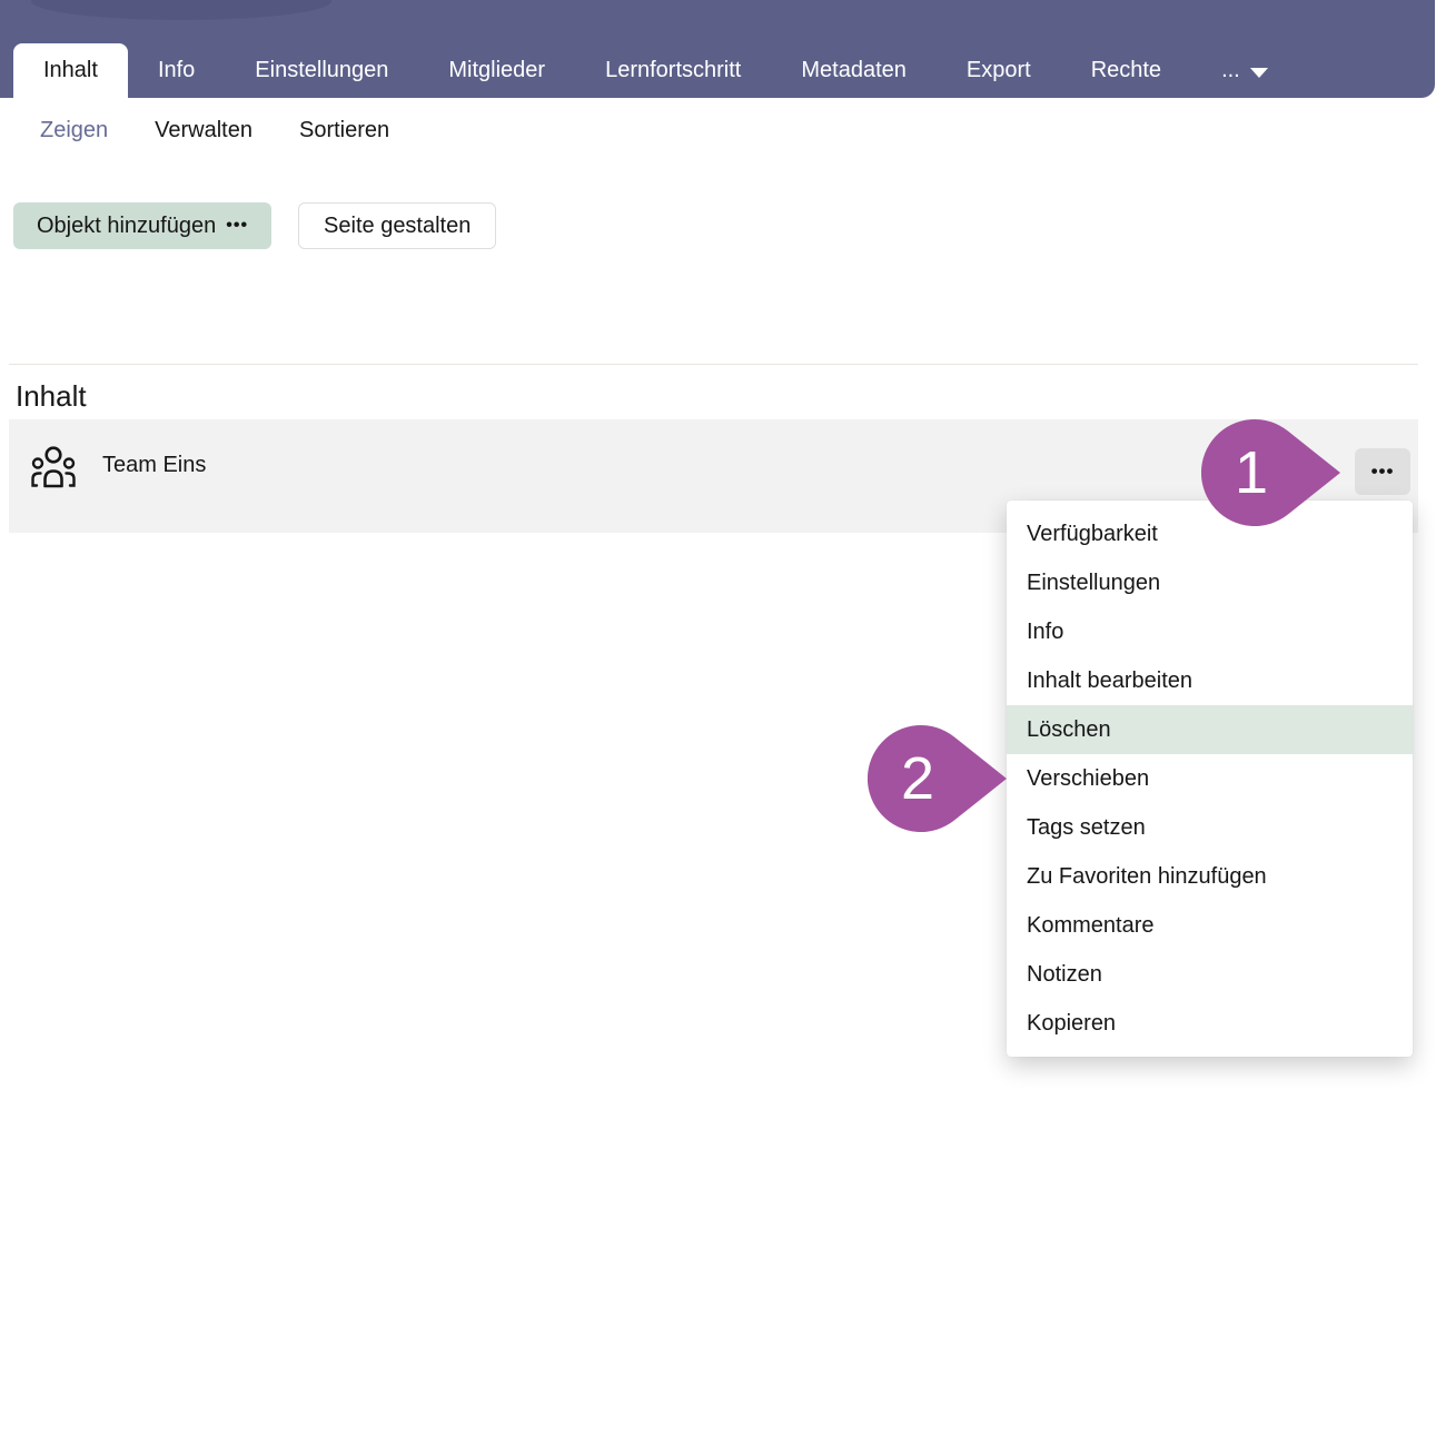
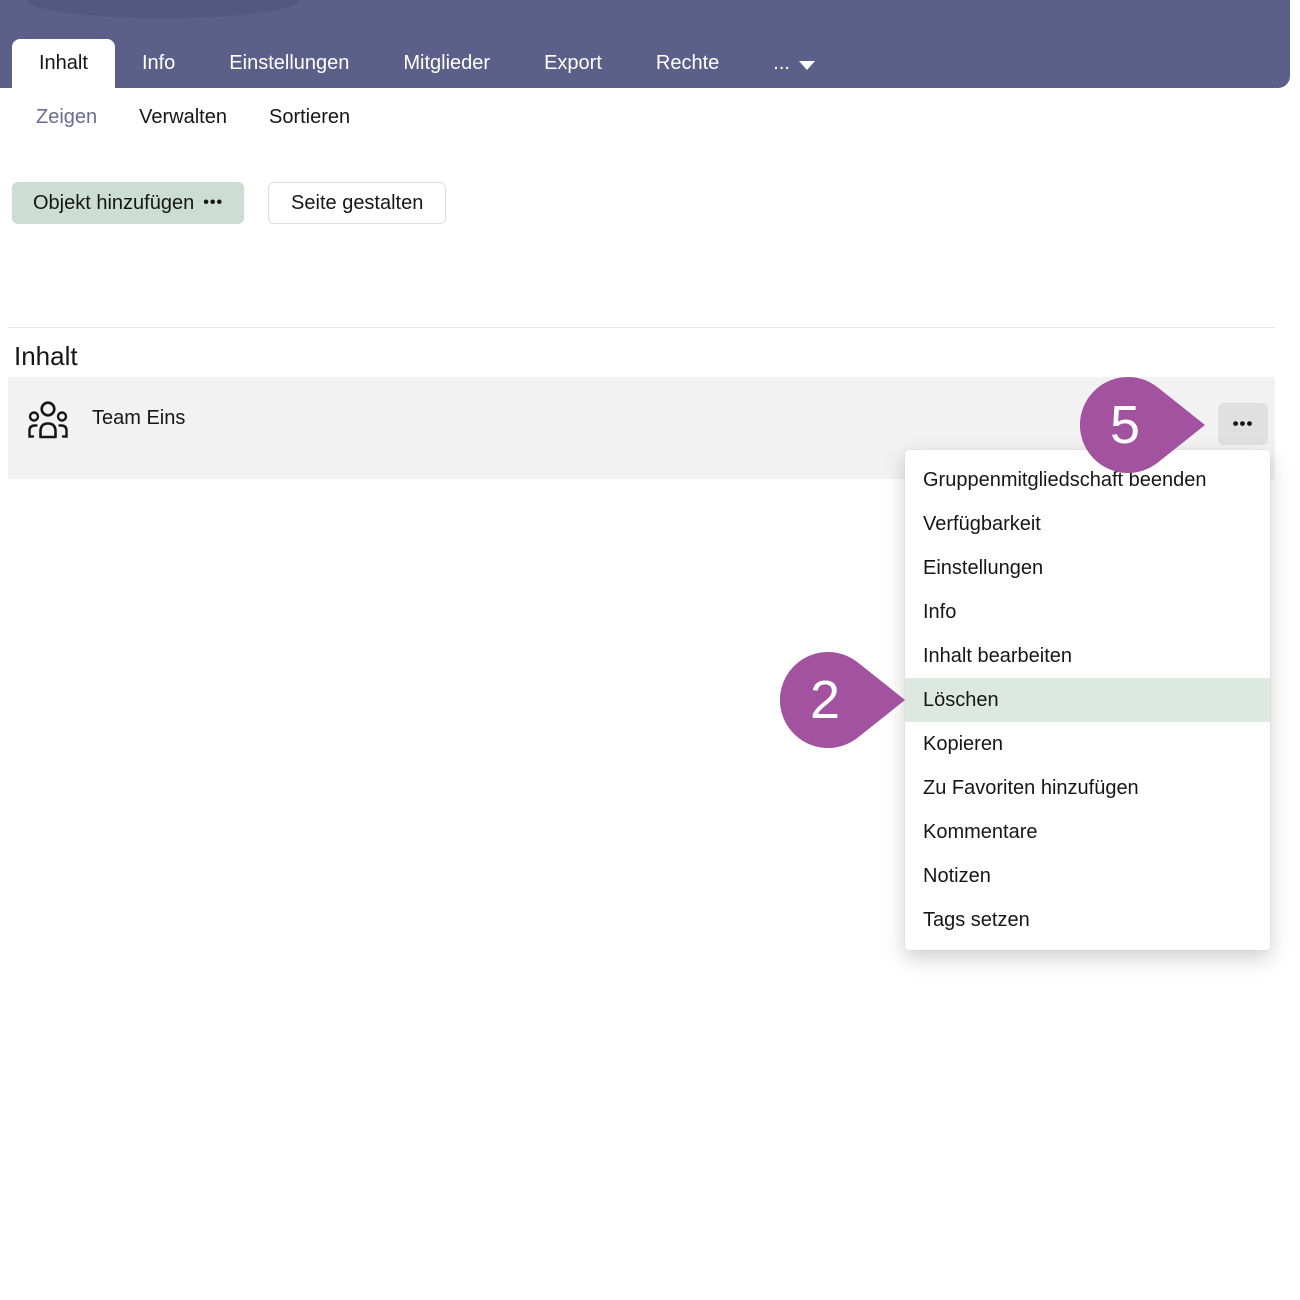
  Inhalt
  Info
  Einstellungen
  Mitglieder
- Lernfortschritt
- Metadaten
  Export
  Rechte
  ...
  Zeigen
  Verwalten
  Sortieren
  Objekt hinzufügen
  •••
  Seite gestalten
  Inhalt
  Team Eins
  •••
+ Gruppenmitgliedschaft beenden
  Verfügbarkeit
  Einstellungen
  Info
  Inhalt bearbeiten
  Löschen
- Verschieben
- Tags setzen
+ Kopieren
  Zu Favoriten hinzufügen
  Kommentare
  Notizen
- Kopieren
+ Tags setzen
- 1
+ 5
  2
